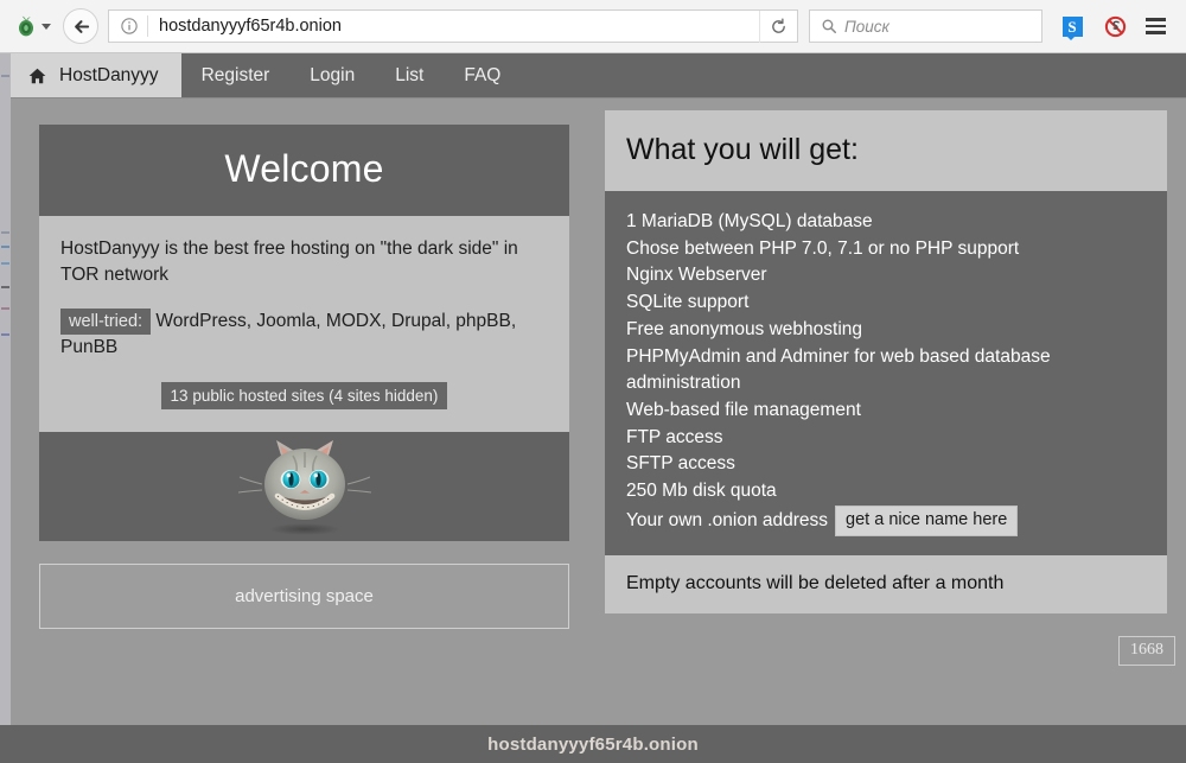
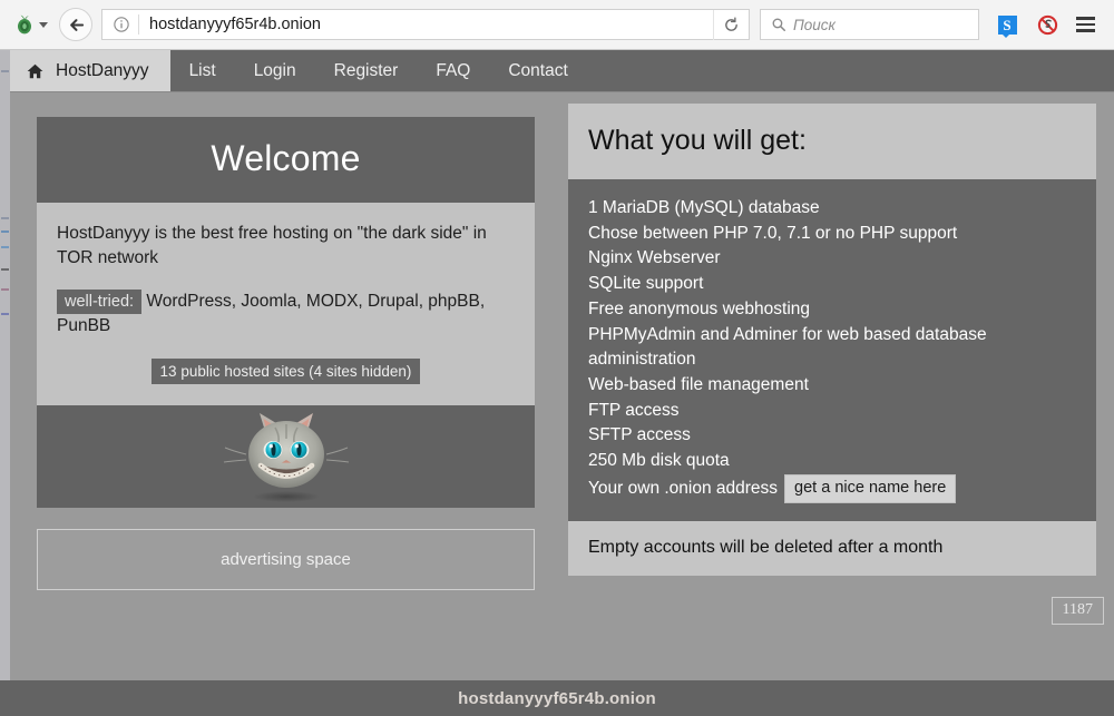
  hostdanyyyf65r4b.onion
  Поиск
  S
  HostDanyyy
- Register
+ List
  Login
- List
+ Register
  FAQ
+ Contact
  Welcome
  HostDanyyy is the best free hosting on "the dark side" in TOR network
  well-tried: WordPress, Joomla, MODX, Drupal, phpBB, PunBB
  13 public hosted sites (4 sites hidden)
  advertising space
  What you will get:
  1 MariaDB (MySQL) database
  Chose between PHP 7.0, 7.1 or no PHP support
  Nginx Webserver
  SQLite support
  Free anonymous webhosting
  PHPMyAdmin and Adminer for web based database administration
  Web-based file management
  FTP access
  SFTP access
  250 Mb disk quota
  Your own .onion address get a nice name here
  Empty accounts will be deleted after a month
- 1668
+ 1187
  hostdanyyyf65r4b.onion
